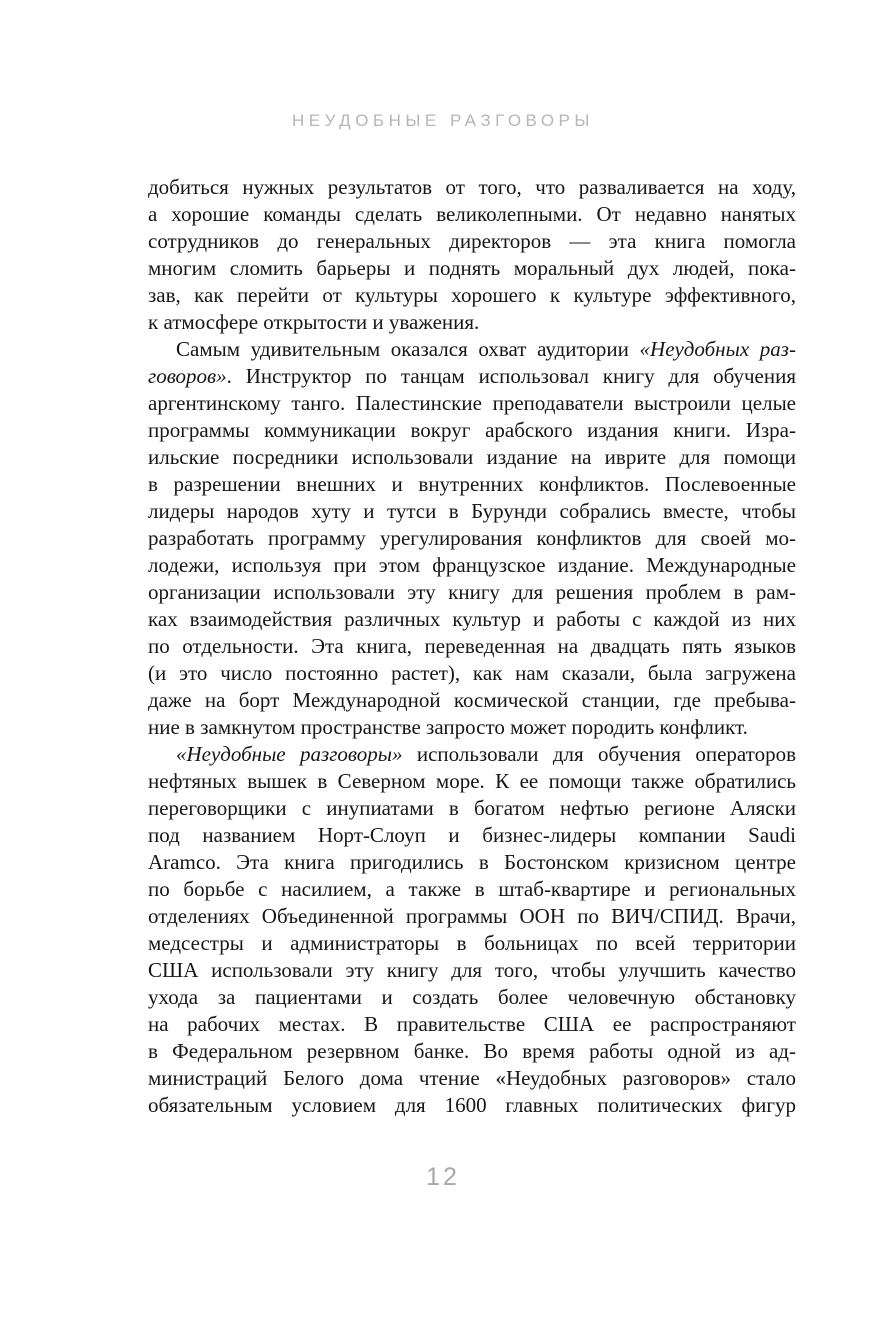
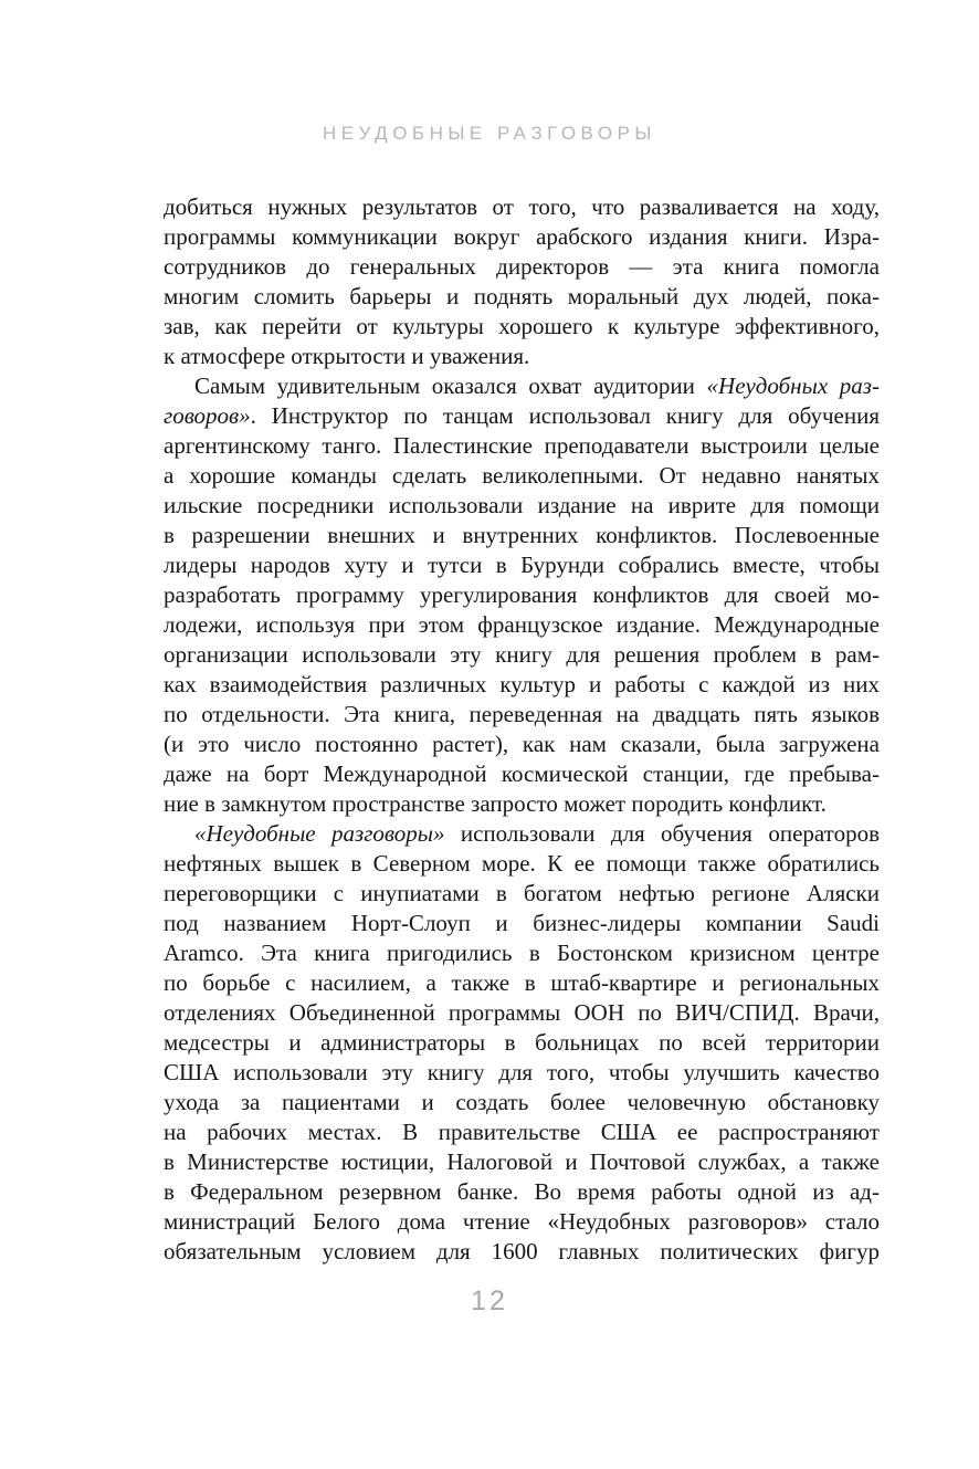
  НЕУДОБНЫЕ РАЗГОВОРЫ
  добиться нужных результатов от того, что разваливается на ходу,
- а хорошие команды сделать великолепными. От недавно нанятых
+ программы коммуникации вокруг арабского издания книги. Изра-
  сотрудников до генеральных директоров — эта книга помогла
  многим сломить барьеры и поднять моральный дух людей, пока-
  зав, как перейти от культуры хорошего к культуре эффективного,
  к атмосфере открытости и уважения.
  Самым удивительным оказался охват аудитории «Неудобных раз-
  говоров». Инструктор по танцам использовал книгу для обучения
  аргентинскому танго. Палестинские преподаватели выстроили целые
- программы коммуникации вокруг арабского издания книги. Изра-
+ а хорошие команды сделать великолепными. От недавно нанятых
  ильские посредники использовали издание на иврите для помощи
  в разрешении внешних и внутренних конфликтов. Послевоенные
  лидеры народов хуту и тутси в Бурунди собрались вместе, чтобы
  разработать программу урегулирования конфликтов для своей мо-
  лодежи, используя при этом французское издание. Международные
  организации использовали эту книгу для решения проблем в рам-
  ках взаимодействия различных культур и работы с каждой из них
  по отдельности. Эта книга, переведенная на двадцать пять языков
  (и это число постоянно растет), как нам сказали, была загружена
  даже на борт Международной космической станции, где пребыва-
  ние в замкнутом пространстве запросто может породить конфликт.
  «Неудобные разговоры» использовали для обучения операторов
  нефтяных вышек в Северном море. К ее помощи также обратились
  переговорщики с инупиатами в богатом нефтью регионе Аляски
  под названием Норт-Слоуп и бизнес-лидеры компании Saudi
  Aramco. Эта книга пригодились в Бостонском кризисном центре
  по борьбе с насилием, а также в штаб-квартире и региональных
  отделениях Объединенной программы ООН по ВИЧ/СПИД. Врачи,
  медсестры и администраторы в больницах по всей территории
  США использовали эту книгу для того, чтобы улучшить качество
  ухода за пациентами и создать более человечную обстановку
  на рабочих местах. В правительстве США ее распространяют
+ в Министерстве юстиции, Налоговой и Почтовой службах, а также
  в Федеральном резервном банке. Во время работы одной из ад-
  министраций Белого дома чтение «Неудобных разговоров» стало
  обязательным условием для 1600 главных политических фигур
  12
